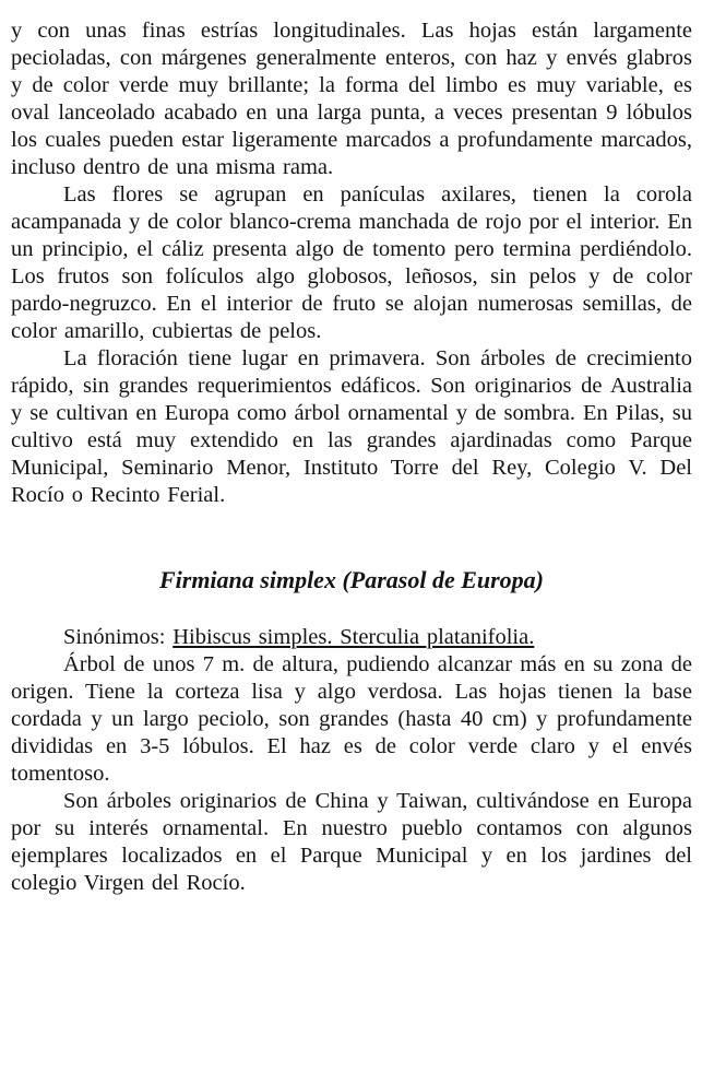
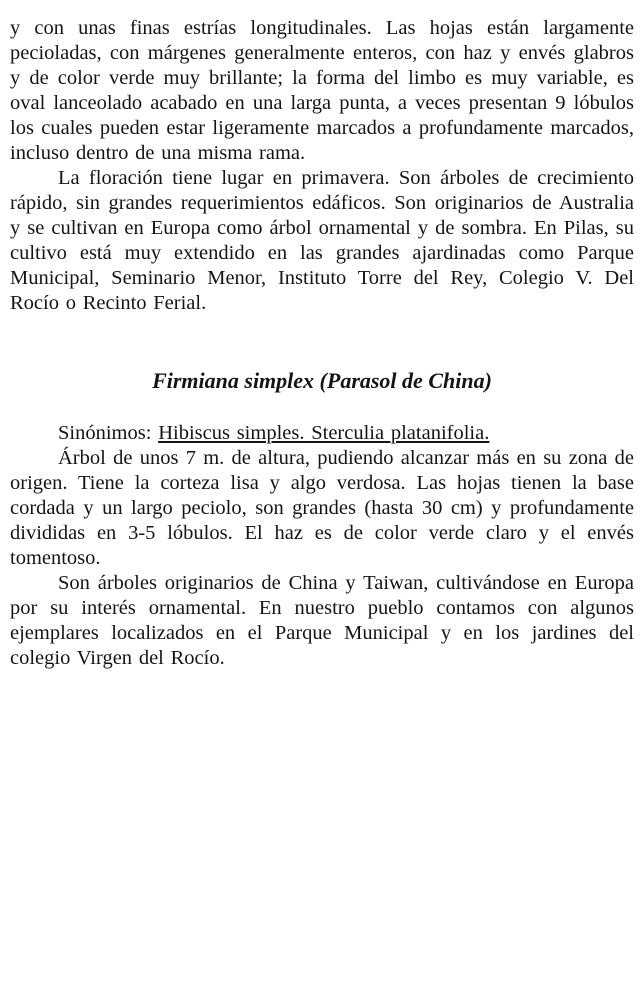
  y con unas finas estrías longitudinales. Las hojas están largamente pecioladas, con márgenes generalmente enteros, con haz y envés glabros y de color verde muy brillante; la forma del limbo es muy variable, es oval lanceolado acabado en una larga punta, a veces presentan 9 lóbulos los cuales pueden estar ligeramente marcados a profundamente marcados, incluso dentro de una misma rama.
- Las flores se agrupan en panículas axilares, tienen la corola acampanada y de color blanco-crema manchada de rojo por el interior. En un principio, el cáliz presenta algo de tomento pero termina perdiéndolo. Los frutos son folículos algo globosos, leñosos, sin pelos y de color pardo-negruzco. En el interior de fruto se alojan numerosas semillas, de color amarillo, cubiertas de pelos.
  La floración tiene lugar en primavera. Son árboles de crecimiento rápido, sin grandes requerimientos edáficos. Son originarios de Australia y se cultivan en Europa como árbol ornamental y de sombra. En Pilas, su cultivo está muy extendido en las grandes ajardinadas como Parque Municipal, Seminario Menor, Instituto Torre del Rey, Colegio V. Del Rocío o Recinto Ferial.
- Firmiana simplex (Parasol de Europa)
+ Firmiana simplex (Parasol de China)
  Sinónimos: Hibiscus simples. Sterculia platanifolia.
- Árbol de unos 7 m. de altura, pudiendo alcanzar más en su zona de origen. Tiene la corteza lisa y algo verdosa. Las hojas tienen la base cordada y un largo peciolo, son grandes (hasta 40 cm) y profundamente divididas en 3-5 lóbulos. El haz es de color verde claro y el envés tomentoso.
+ Árbol de unos 7 m. de altura, pudiendo alcanzar más en su zona de origen. Tiene la corteza lisa y algo verdosa. Las hojas tienen la base cordada y un largo peciolo, son grandes (hasta 30 cm) y profundamente divididas en 3-5 lóbulos. El haz es de color verde claro y el envés tomentoso.
  Son árboles originarios de China y Taiwan, cultivándose en Europa por su interés ornamental. En nuestro pueblo contamos con algunos ejemplares localizados en el Parque Municipal y en los jardines del colegio Virgen del Rocío.
